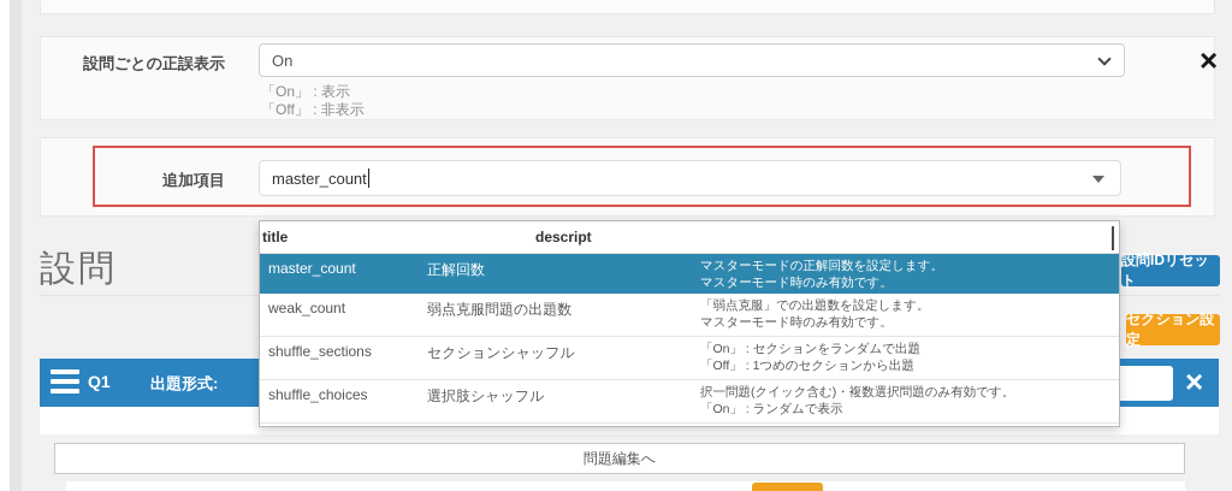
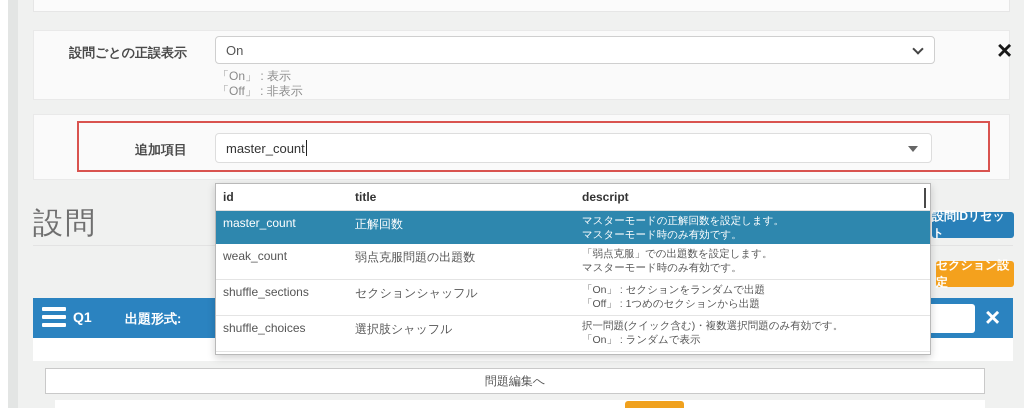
  設問ごとの正誤表示
  On
  「On」 : 表示
  「Off」 : 非表示
  ×
  追加項目
  master_count
  設問
  設問IDリセット
  セクション設定
  Q1
  出題形式:
  ×
  問題編集へ
+ id
  title
  descript
  master_count
  正解回数
  マスターモードの正解回数を設定します。
  マスターモード時のみ有効です。
  weak_count
  弱点克服問題の出題数
  「弱点克服」での出題数を設定します。
  マスターモード時のみ有効です。
  shuffle_sections
  セクションシャッフル
  「On」 : セクションをランダムで出題
  「Off」 : 1つめのセクションから出題
  shuffle_choices
  選択肢シャッフル
  択一問題(クイック含む)・複数選択問題のみ有効です。
  「On」 : ランダムで表示
